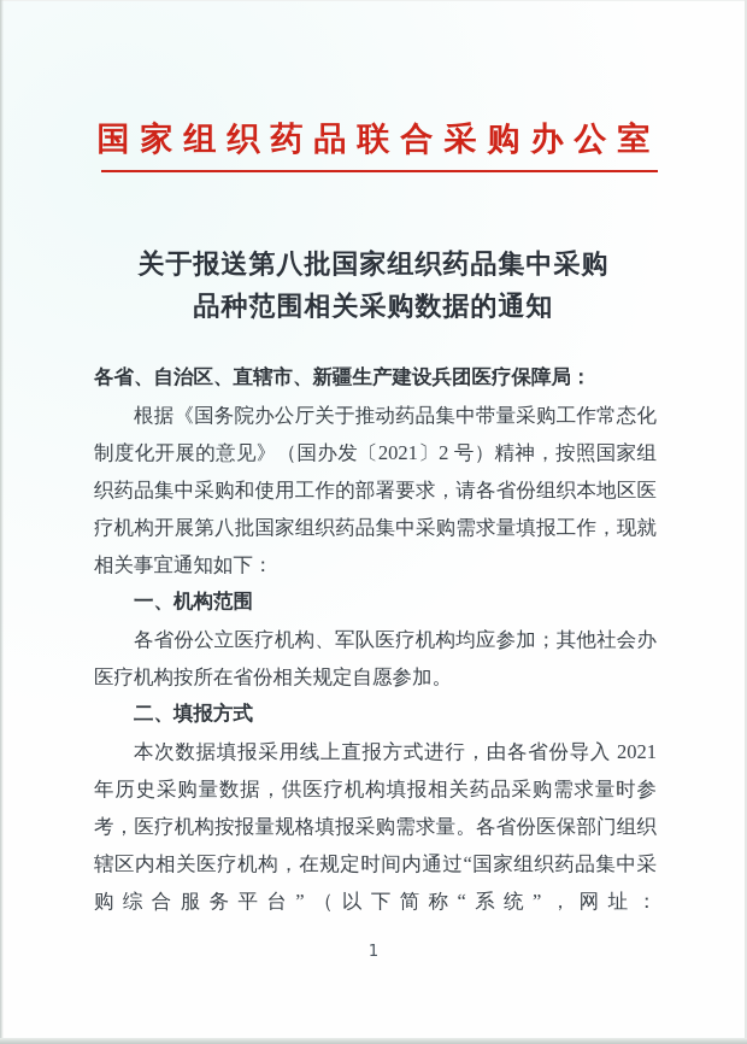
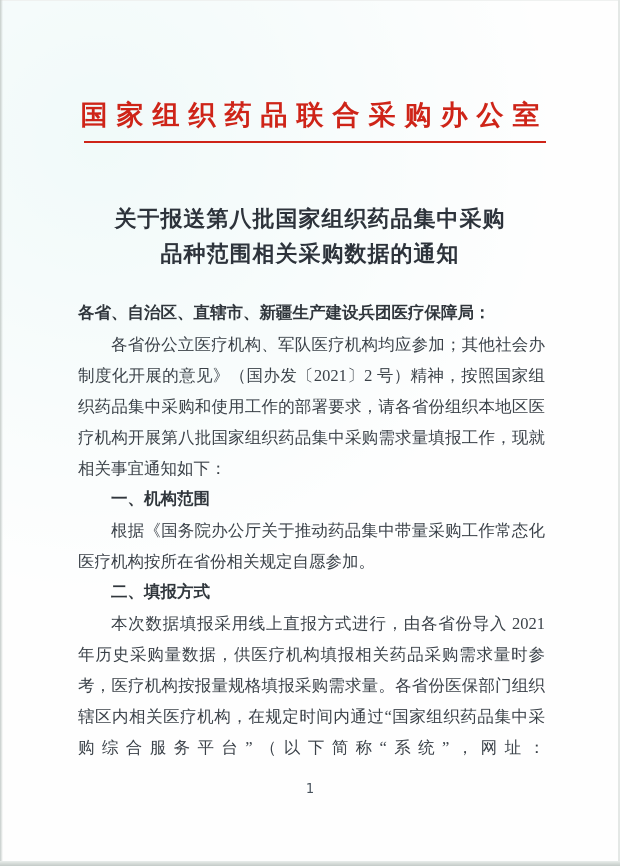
  国家组织药品联合采购办公室
  关于报送第八批国家组织药品集中采购
  品种范围相关采购数据的通知
  各省、自治区、直辖市、新疆生产建设兵团医疗保障局：
- 根据《国务院办公厅关于推动药品集中带量采购工作常态化
+ 各省份公立医疗机构、军队医疗机构均应参加；其他社会办
  制度化开展的意见》（国办发〔2021〕2 号）精神，按照国家组
  织药品集中采购和使用工作的部署要求，请各省份组织本地区医
  疗机构开展第八批国家组织药品集中采购需求量填报工作，现就
  相关事宜通知如下：
  一、机构范围
- 各省份公立医疗机构、军队医疗机构均应参加；其他社会办
+ 根据《国务院办公厅关于推动药品集中带量采购工作常态化
  医疗机构按所在省份相关规定自愿参加。
  二、填报方式
  本次数据填报采用线上直报方式进行，由各省份导入 2021
  年历史采购量数据，供医疗机构填报相关药品采购需求量时参
  考，医疗机构按报量规格填报采购需求量。各省份医保部门组织
  辖区内相关医疗机构，在规定时间内通过“国家组织药品集中采
  购综合服务平台”（以下简称“系统”，网址：
  1
